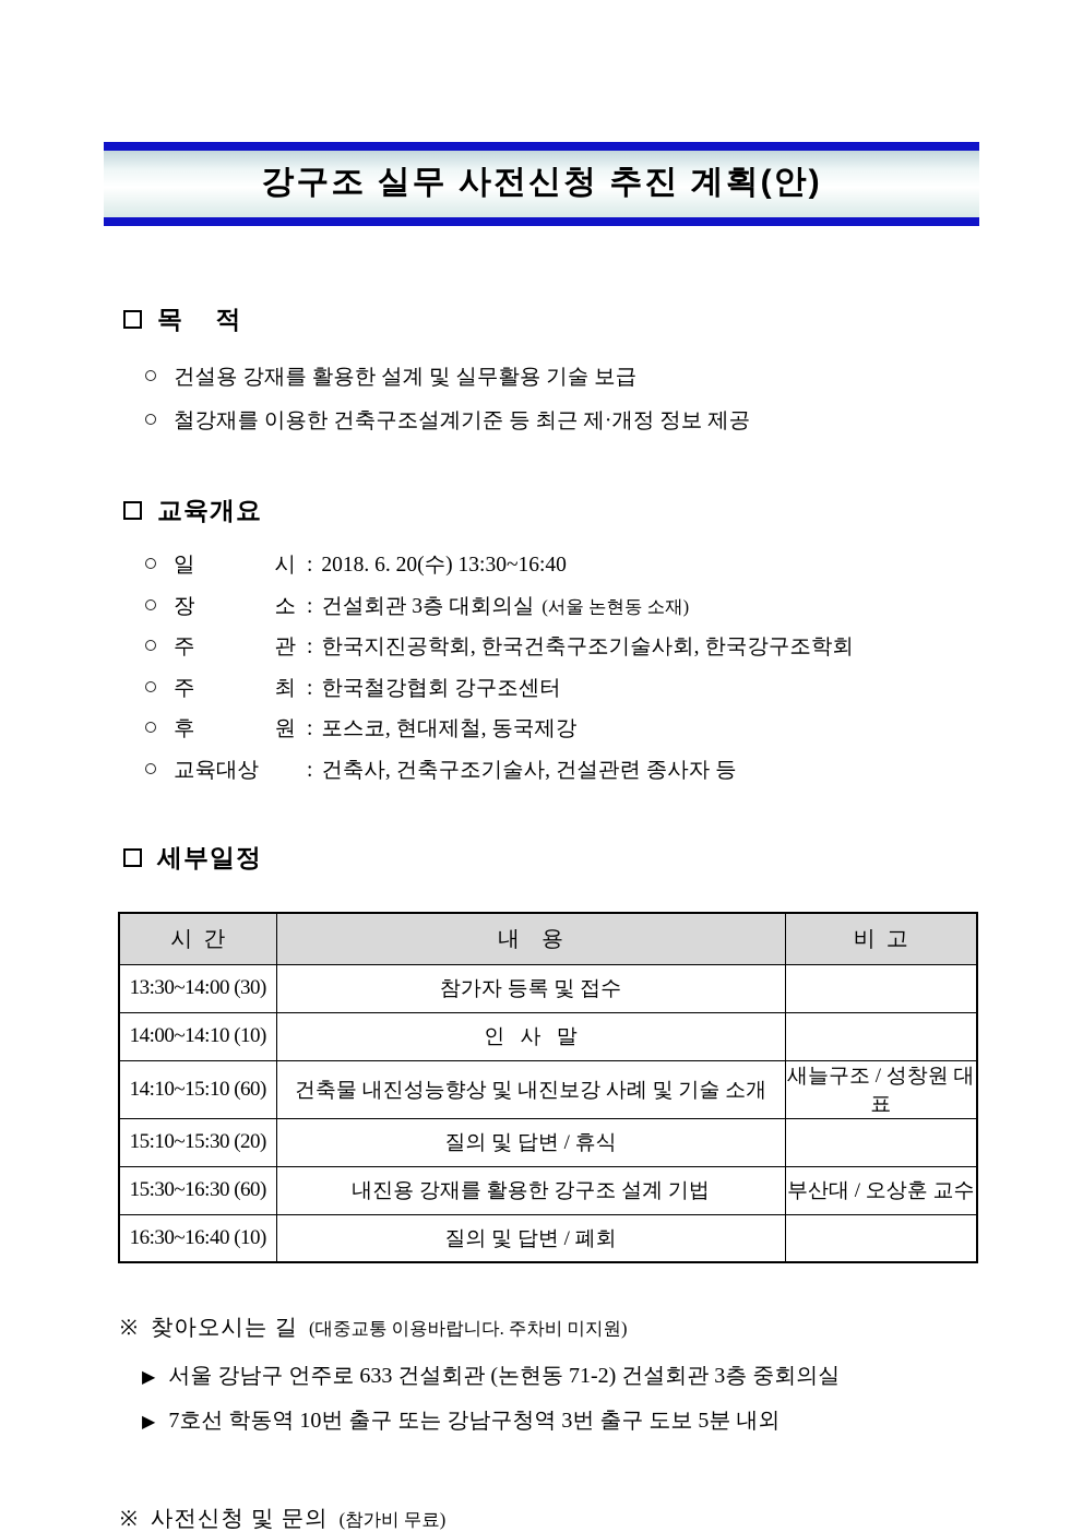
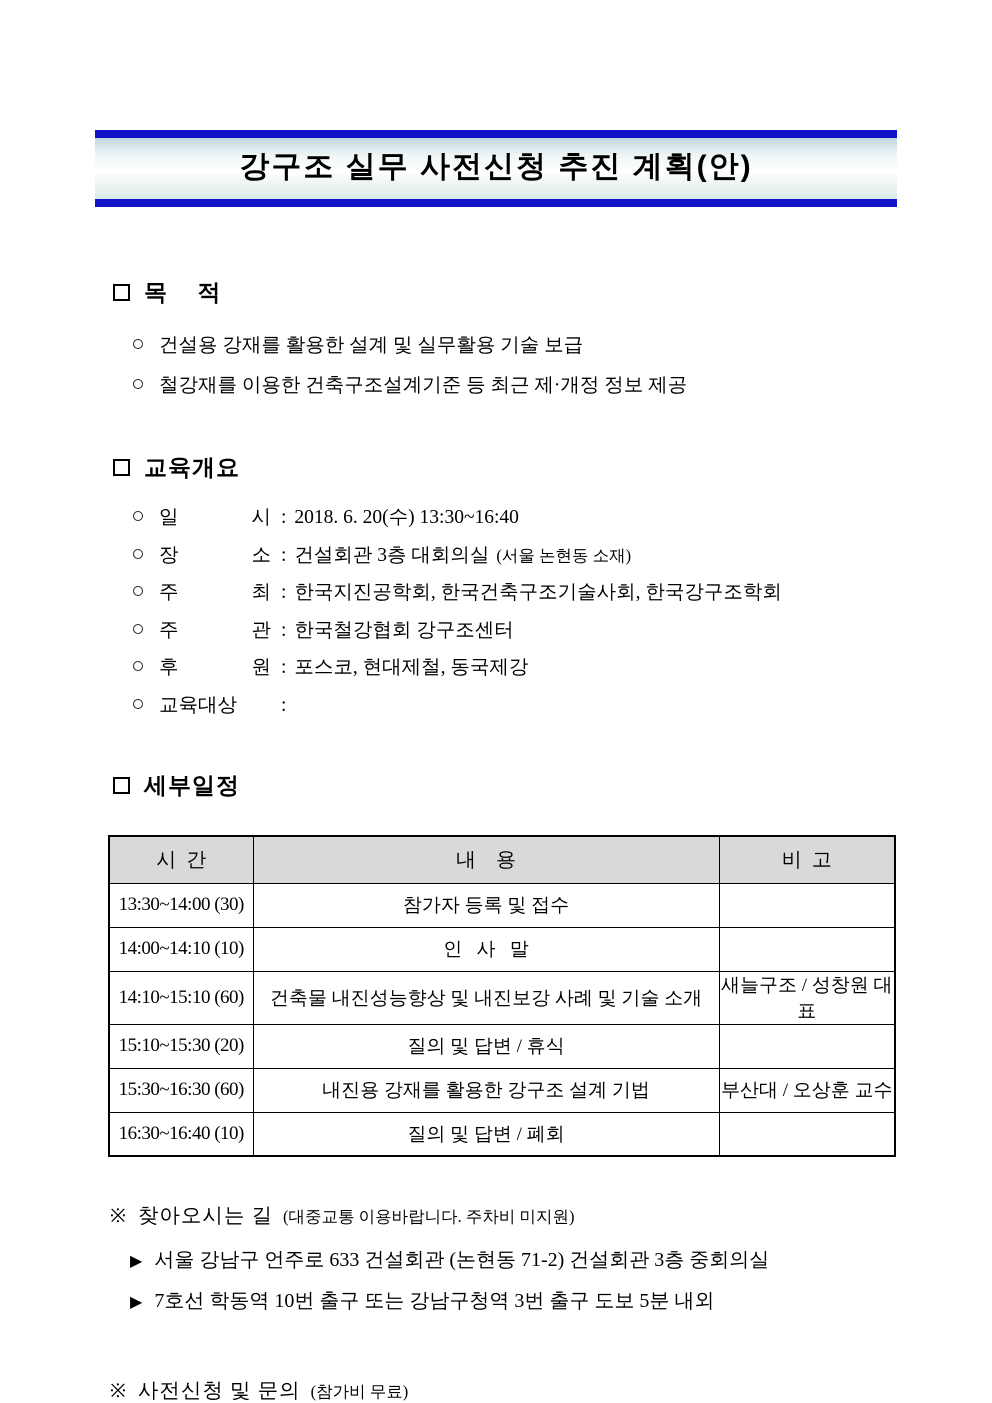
  강구조 실무 사전신청 추진 계획(안)
  목 적
  건설용 강재를 활용한 설계 및 실무활용 기술 보급
  철강재를 이용한 건축구조설계기준 등 최근 제·개정 정보 제공
  교육개요
  일
  시
  :
  2018. 6. 20(수) 13:30~16:40
  장
  소
  :
  건설회관 3층 대회의실
  (서울 논현동 소재)
  주
- 관
+ 최
  :
  한국지진공학회, 한국건축구조기술사회, 한국강구조학회
  주
- 최
+ 관
  :
  한국철강협회 강구조센터
  후
  원
  :
  포스코, 현대제철, 동국제강
  교육대상
  :
- 건축사, 건축구조기술사, 건설관련 종사자 등
  세부일정
  시 간	내 용	비 고
  13:30~14:00 (30)	참가자 등록 및 접수
  14:00~14:10 (10)	인 사 말
  14:10~15:10 (60)	건축물 내진성능향상 및 내진보강 사례 및 기술 소개	새늘구조 / 성창원 대표
  15:10~15:30 (20)	질의 및 답변 / 휴식
  15:30~16:30 (60)	내진용 강재를 활용한 강구조 설계 기법	부산대 / 오상훈 교수
  16:30~16:40 (10)	질의 및 답변 / 폐회
  ※
  찾아오시는 길
  (대중교통 이용바랍니다. 주차비 미지원)
  ▶
  서울 강남구 언주로 633 건설회관 (논현동 71-2) 건설회관 3층 중회의실
  ▶
  7호선 학동역 10번 출구 또는 강남구청역 3번 출구 도보 5분 내외
  ※
  사전신청 및 문의
  (참가비 무료)
